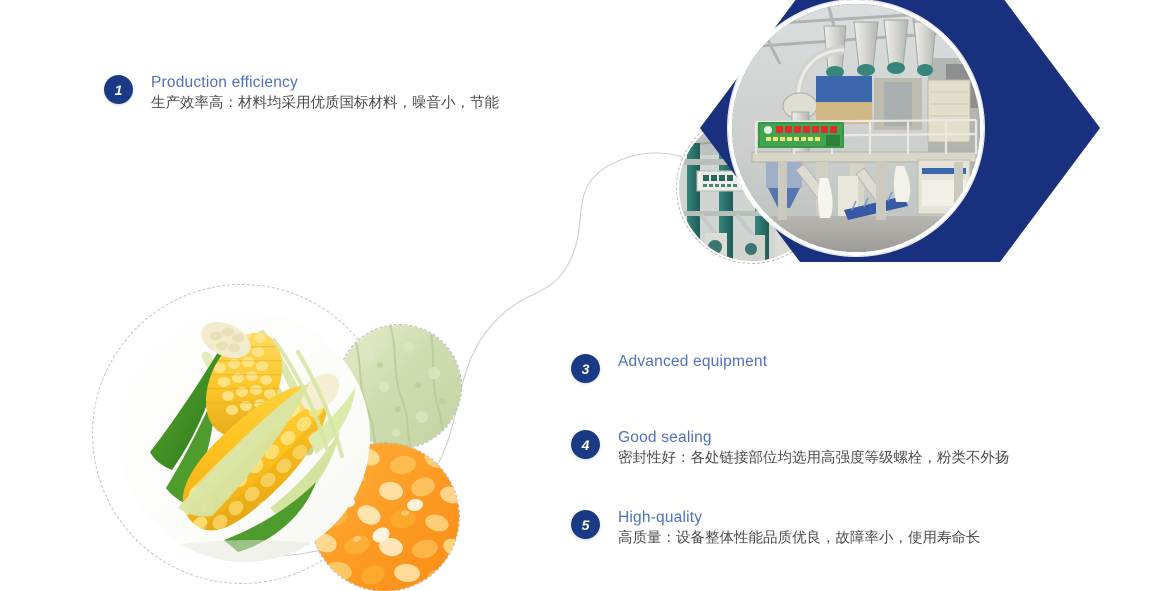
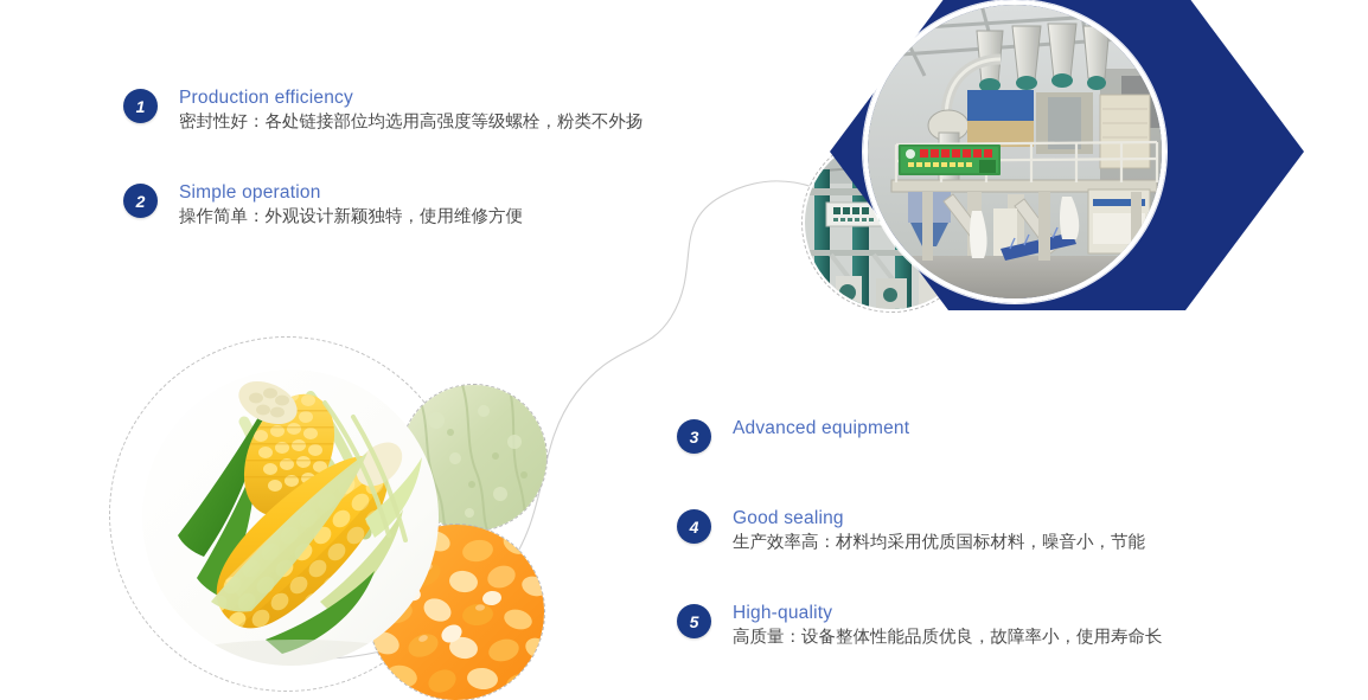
  1
  Production efficiency
- 生产效率高：材料均采用优质国标材料，噪音小，节能
+ 密封性好：各处链接部位均选用高强度等级螺栓，粉类不外扬
+ 2
+ Simple operation
+ 操作简单：外观设计新颖独特，使用维修方便
  3
  Advanced equipment
  4
  Good sealing
- 密封性好：各处链接部位均选用高强度等级螺栓，粉类不外扬
+ 生产效率高：材料均采用优质国标材料，噪音小，节能
  5
  High-quality
  高质量：设备整体性能品质优良，故障率小，使用寿命长
